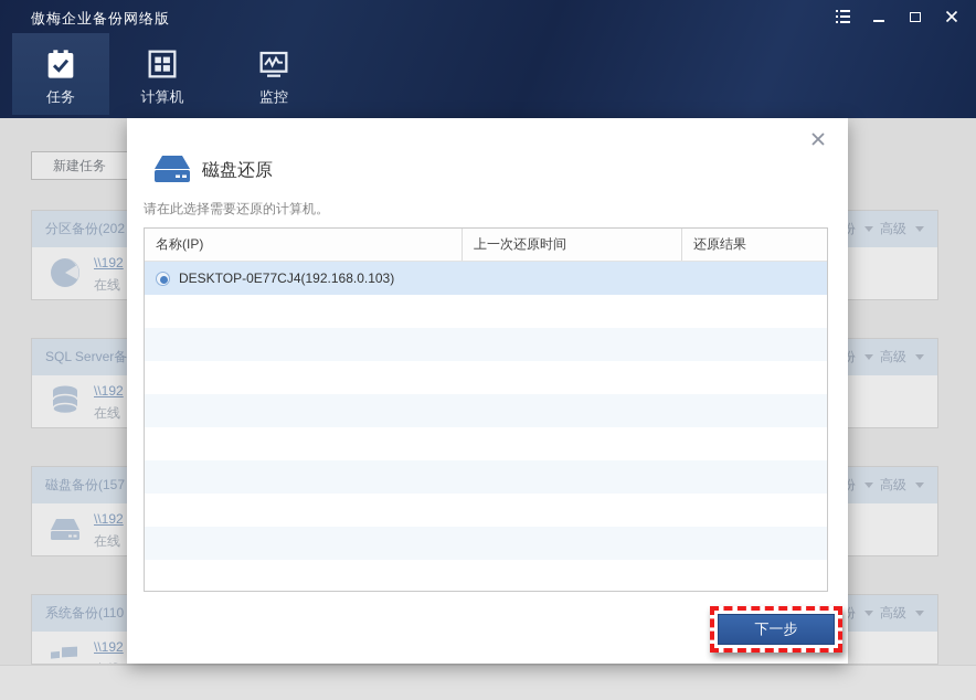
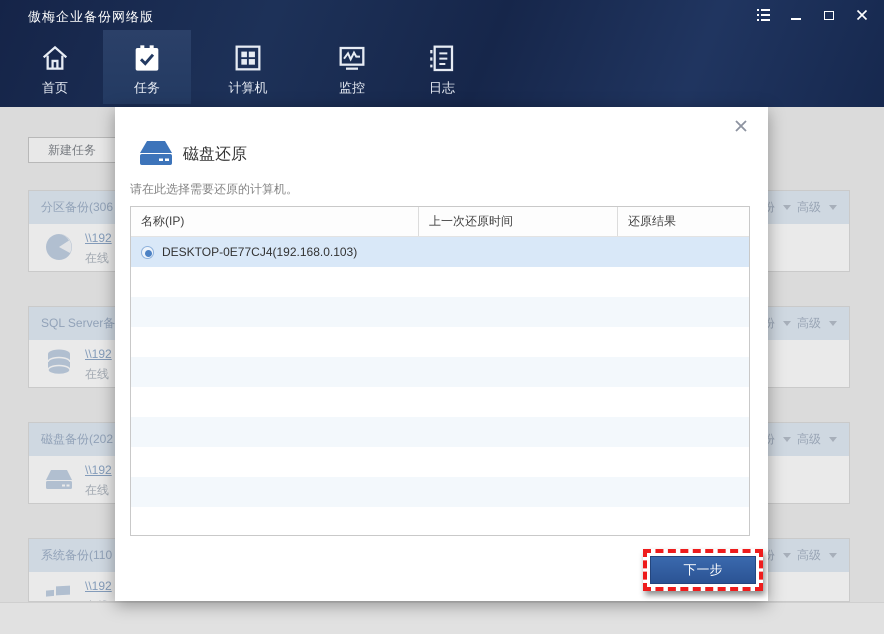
  傲梅企业备份网络版
+ 首页
  任务
  计算机
  监控
+ 日志
  新建任务
- 分区备份(202
+ 分区备份(306
  份
  高级
  \\192
  在线
  SQL Server备
  份
  高级
  \\192
  在线
- 磁盘备份(157
+ 磁盘备份(202
  份
  高级
  \\192
  在线
  系统备份(110
  份
  高级
  \\192
  磁盘还原
  请在此选择需要还原的计算机。
  名称(IP)
  上一次还原时间
  还原结果
  DESKTOP-0E77CJ4(192.168.0.103)
  下一步
